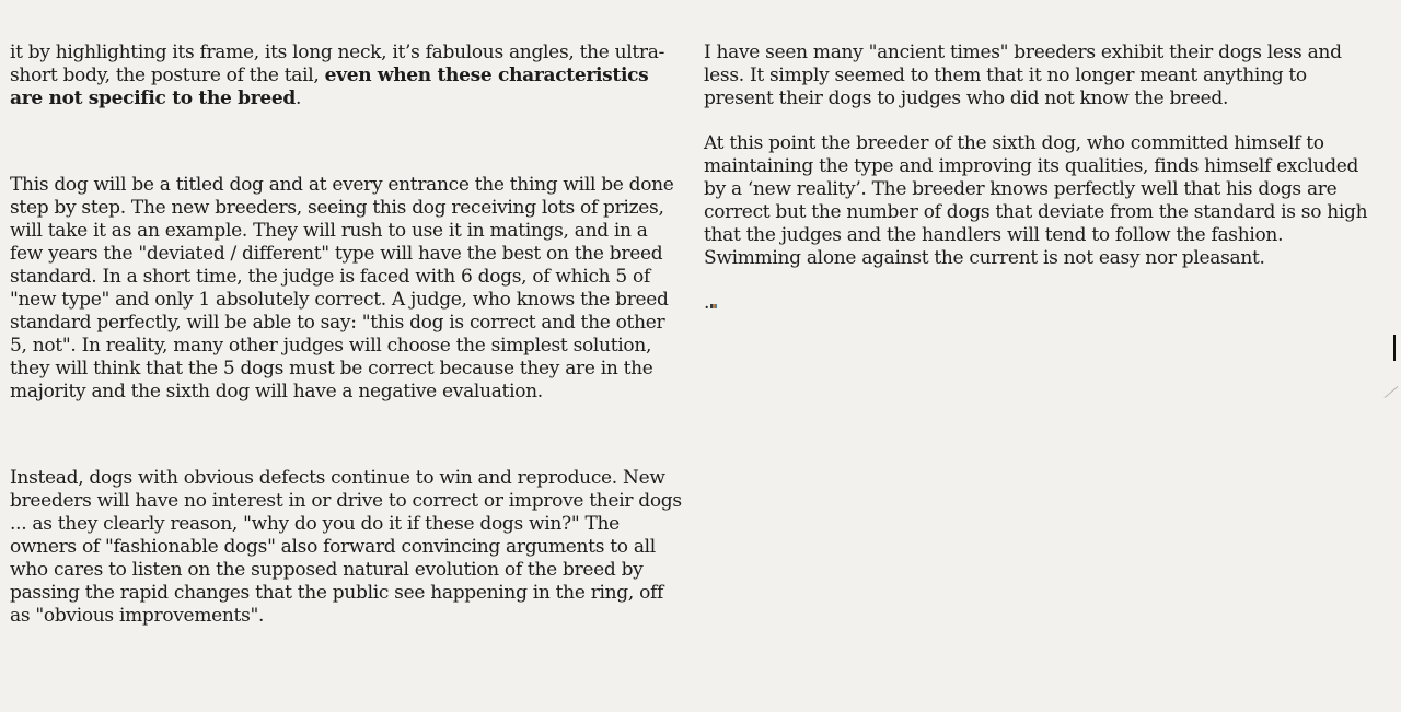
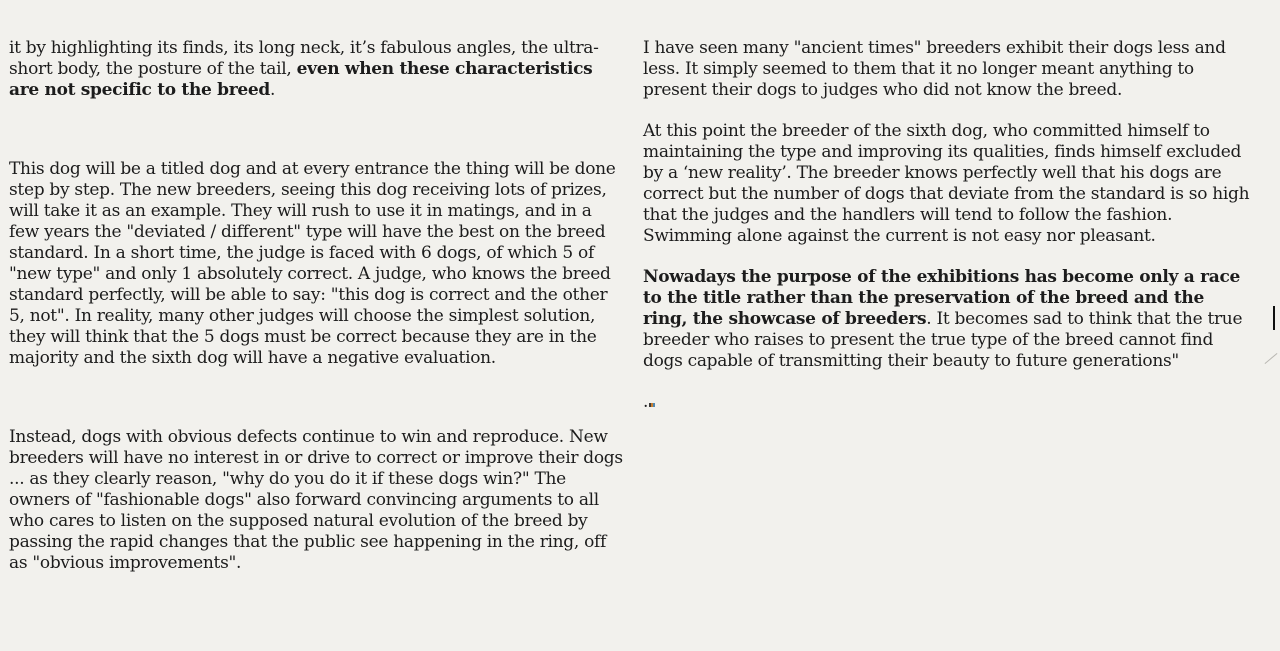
- it by highlighting its frame, its long neck, it’s fabulous angles, the ultra-short body, the posture of the tail, even when these characteristics are not specific to the breed.
+ it by highlighting its finds, its long neck, it’s fabulous angles, the ultra-short body, the posture of the tail, even when these characteristics are not specific to the breed.
  This dog will be a titled dog and at every entrance the thing will be done step by step. The new breeders, seeing this dog receiving lots of prizes, will take it as an example. They will rush to use it in matings, and in a few years the "deviated / different" type will have the best on the breed standard. In a short time, the judge is faced with 6 dogs, of which 5 of "new type" and only 1 absolutely correct. A judge, who knows the breed standard perfectly, will be able to say: "this dog is correct and the other 5, not". In reality, many other judges will choose the simplest solution, they will think that the 5 dogs must be correct because they are in the majority and the sixth dog will have a negative evaluation.
  Instead, dogs with obvious defects continue to win and reproduce. New breeders will have no interest in or drive to correct or improve their dogs ... as they clearly reason, "why do you do it if these dogs win?" The owners of "fashionable dogs" also forward convincing arguments to all who cares to listen on the supposed natural evolution of the breed by passing the rapid changes that the public see happening in the ring, off as "obvious improvements".
  I have seen many "ancient times" breeders exhibit their dogs less and less. It simply seemed to them that it no longer meant anything to present their dogs to judges who did not know the breed.
  At this point the breeder of the sixth dog, who committed himself to maintaining the type and improving its qualities, finds himself excluded by a ‘new reality’. The breeder knows perfectly well that his dogs are correct but the number of dogs that deviate from the standard is so high that the judges and the handlers will tend to follow the fashion. Swimming alone against the current is not easy nor pleasant.
+ Nowadays the purpose of the exhibitions has become only a race to the title rather than the preservation of the breed and the ring, the showcase of breeders. It becomes sad to think that the true breeder who raises to present the true type of the breed cannot find dogs capable of transmitting their beauty to future generations"
  .
